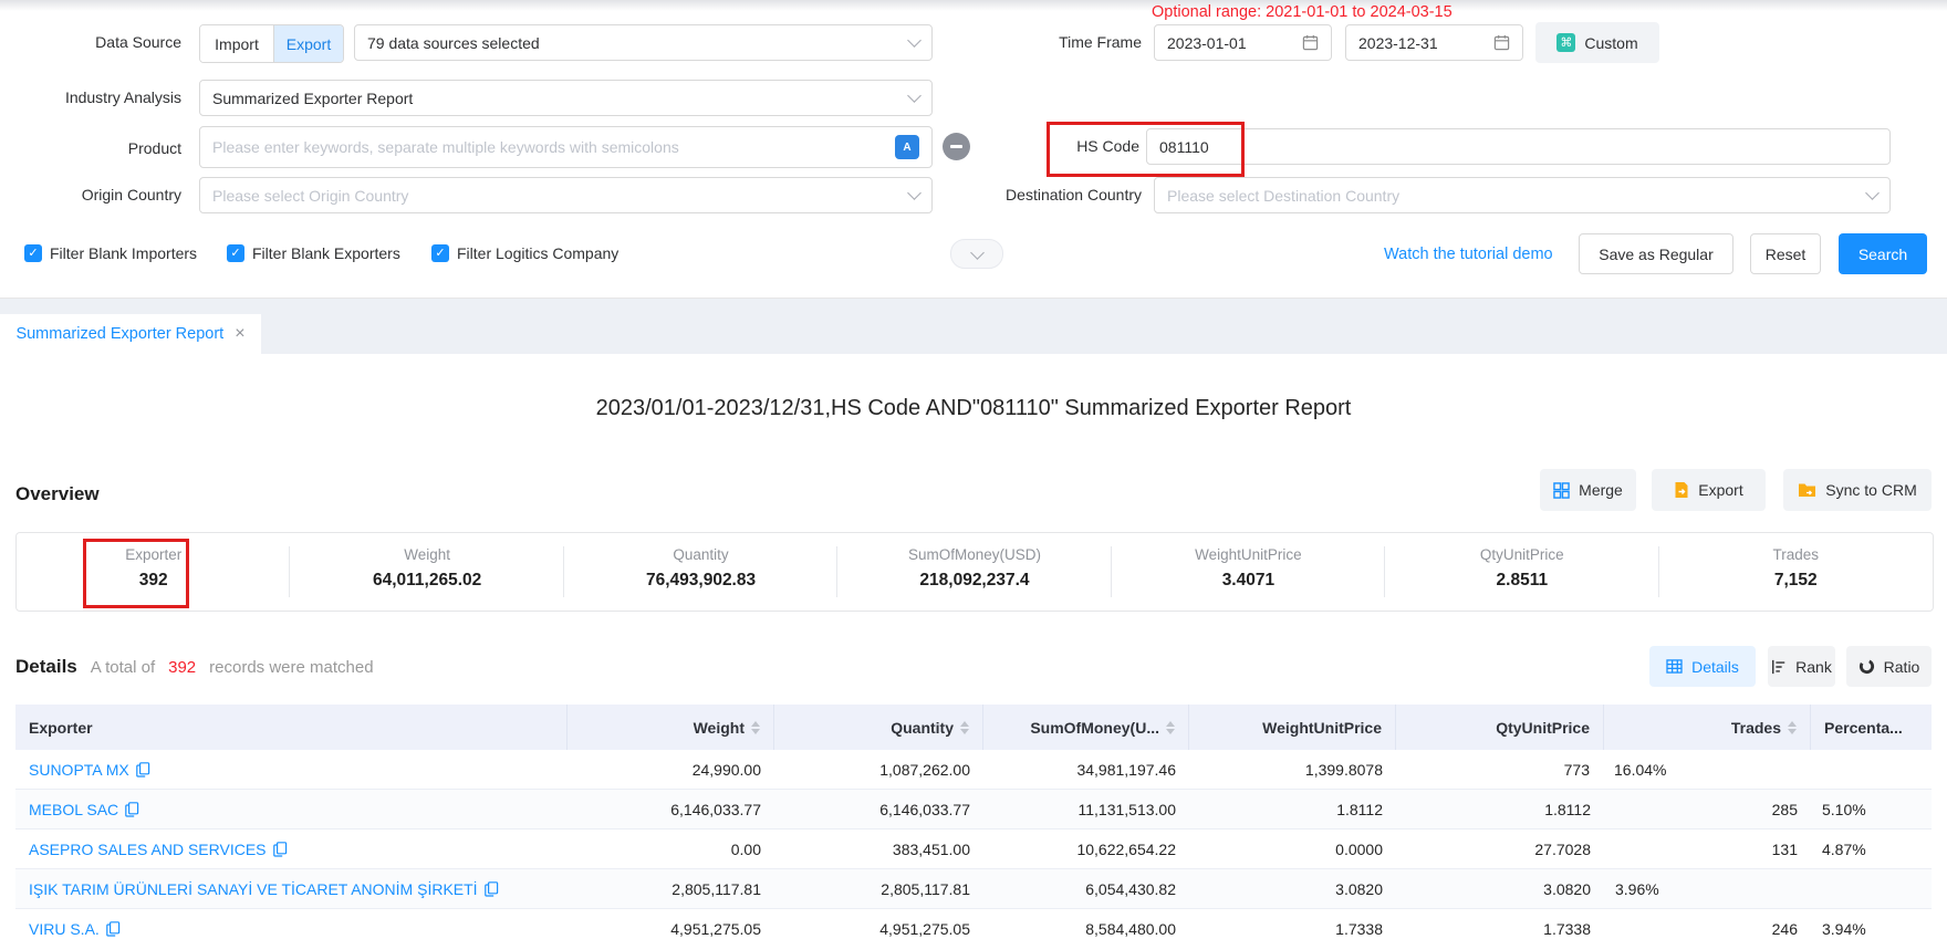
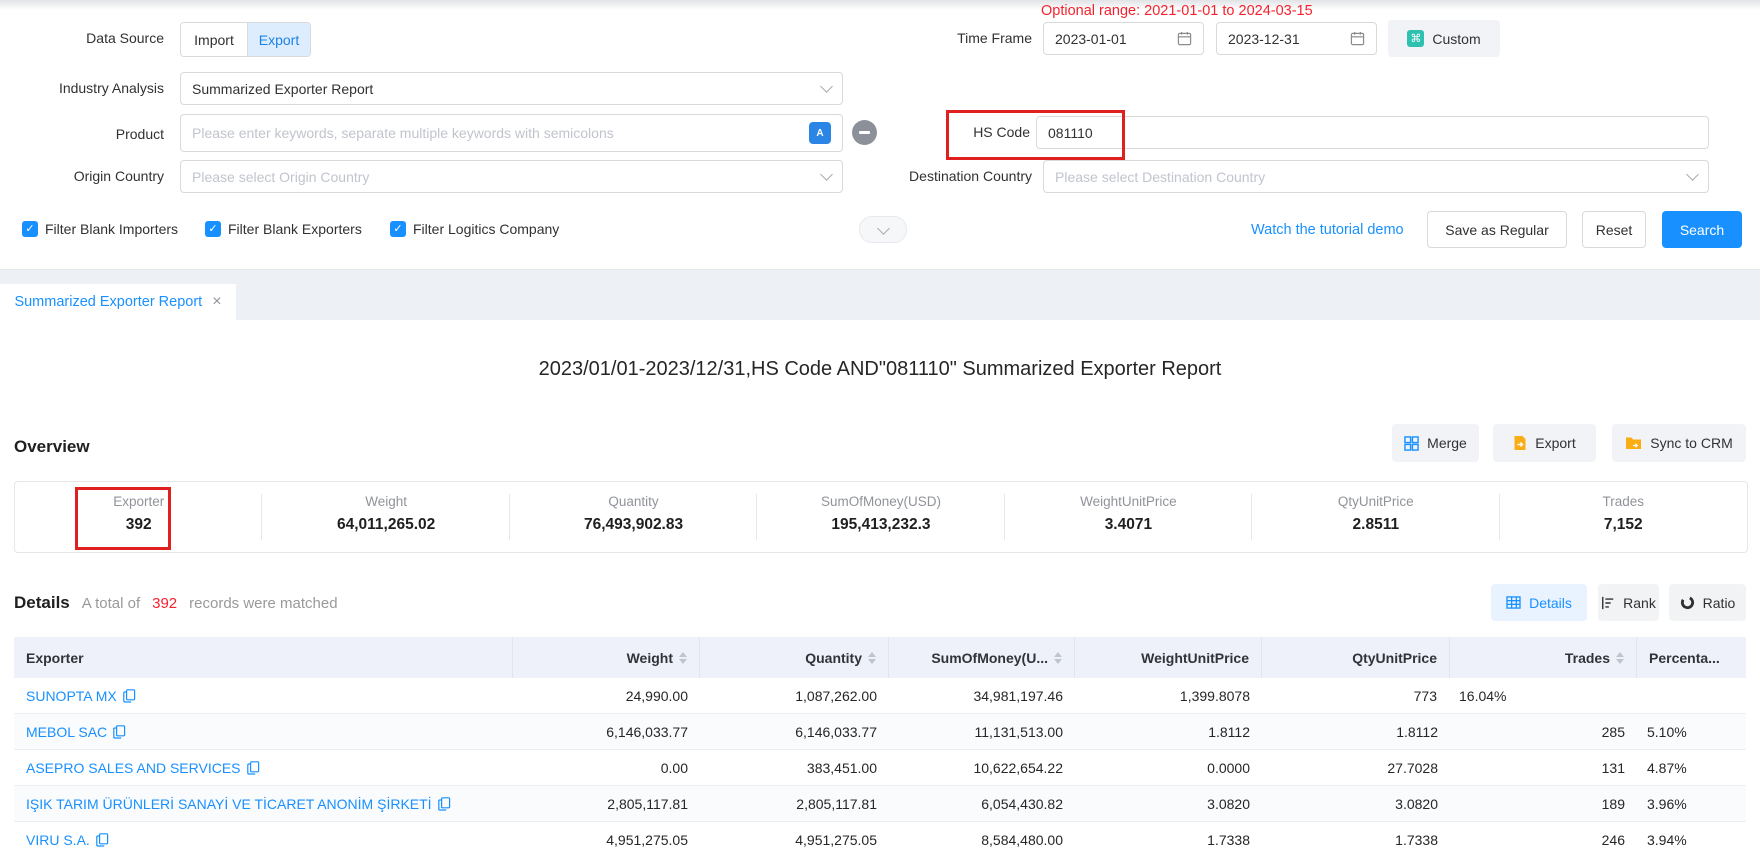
  Data Source
  Import
  Export
- 79 data sources selected
  Optional range: 2021-01-01 to 2024-03-15
  Time Frame
  2023-01-01
  2023-12-31
  ⌘
  Custom
  Industry Analysis
  Summarized Exporter Report
  Product
  Please enter keywords, separate multiple keywords with semicolons
  A
  HS Code
  081110
  Origin Country
  Please select Origin Country
  Destination Country
  Please select Destination Country
  ✓
  Filter Blank Importers
  ✓
  Filter Blank Exporters
  ✓
  Filter Logitics Company
  Watch the tutorial demo
  Save as Regular
  Reset
  Search
  Summarized Exporter Report
  ×
  2023/01/01-2023/12/31,HS Code AND"081110" Summarized Exporter Report
  Overview
  Merge
  Export
  Sync to CRM
  Exporter
  392
  Weight
  64,011,265.02
  Quantity
  76,493,902.83
  SumOfMoney(USD)
- 218,092,237.4
+ 195,413,232.3
  WeightUnitPrice
  3.4071
  QtyUnitPrice
  2.8511
  Trades
  7,152
  Details
  A total of
  392
  records were matched
  Details
  Rank
  Ratio
  Exporter
  Weight
  Quantity
  SumOfMoney(U...
  WeightUnitPrice
  QtyUnitPrice
  Trades
  Percenta...
  SUNOPTA MX
  24,990.00
  1,087,262.00
  34,981,197.46
  1,399.8078
  773
  16.04%
  MEBOL SAC
  6,146,033.77
  6,146,033.77
  11,131,513.00
  1.8112
  1.8112
  285
  5.10%
  ASEPRO SALES AND SERVICES
  0.00
  383,451.00
  10,622,654.22
  0.0000
  27.7028
  131
  4.87%
  IŞIK TARIM ÜRÜNLERİ SANAYİ VE TİCARET ANONİM ŞİRKETİ
  2,805,117.81
  2,805,117.81
  6,054,430.82
  3.0820
  3.0820
+ 189
  3.96%
  VIRU S.A.
  4,951,275.05
  4,951,275.05
  8,584,480.00
  1.7338
  1.7338
  246
  3.94%
